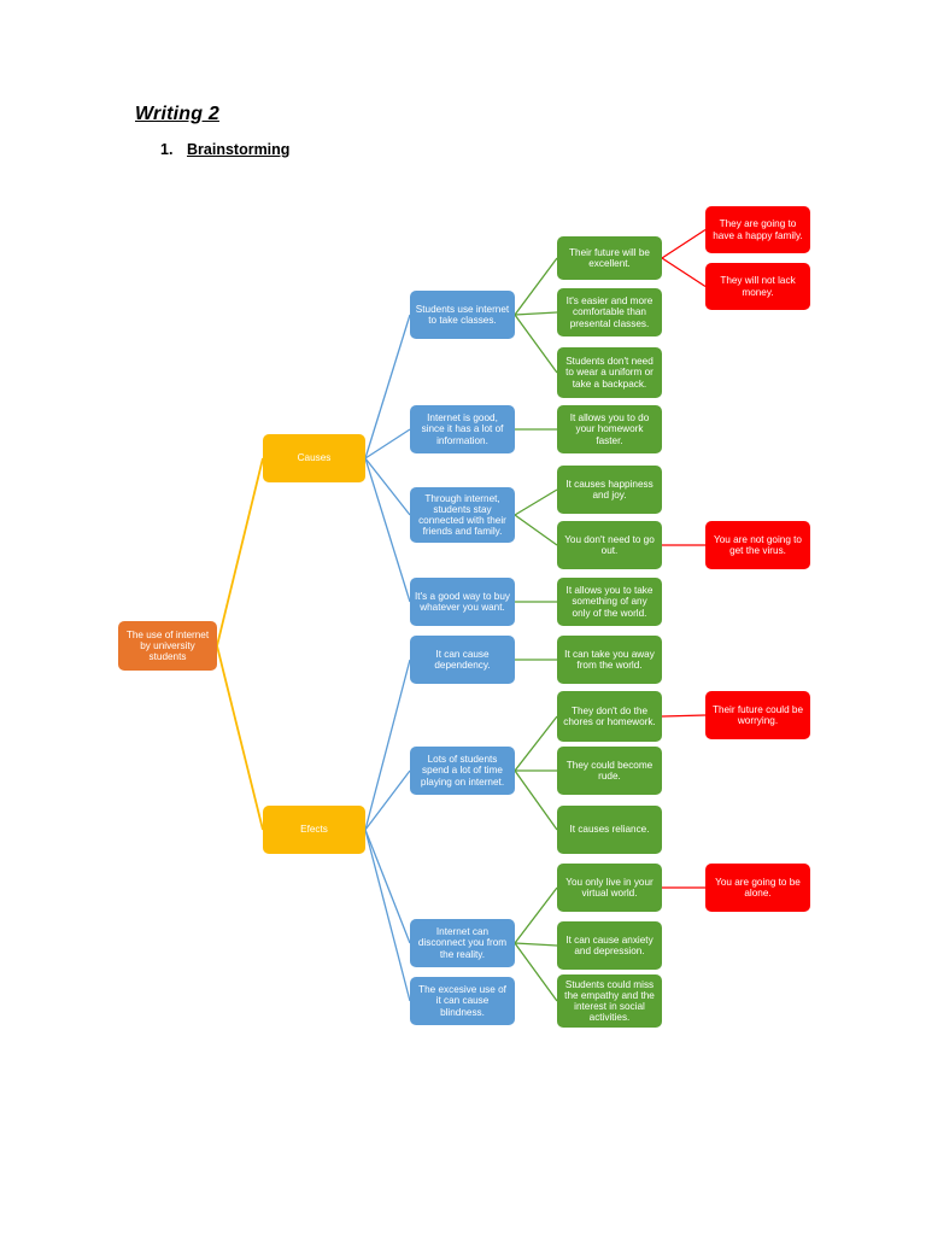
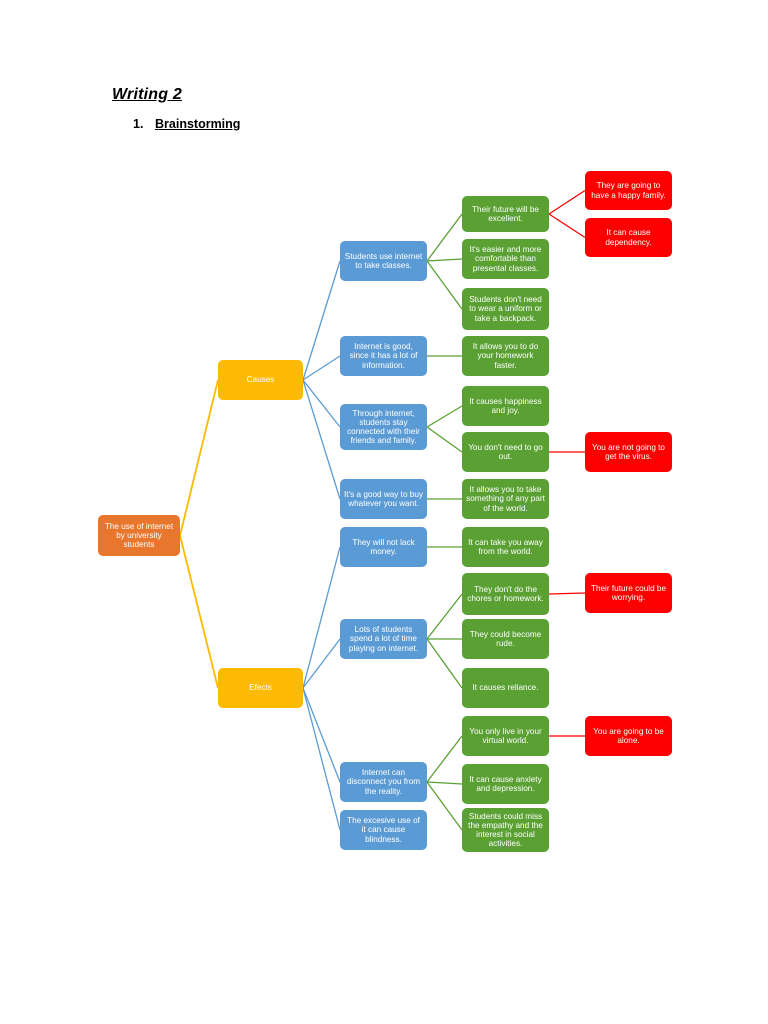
  Writing 2
  1.
  Brainstorming
  The use of internet by university students
  Causes
  Efects
  Students use internet to take classes.
  Internet is good, since it has a lot of information.
  Through internet, students stay connected with their friends and family.
  It's a good way to buy whatever you want.
- It can cause dependency.
+ They will not lack money.
  Lots of students spend a lot of time playing on internet.
  Internet can disconnect you from the reality.
  The excesive use of it can cause blindness.
  Their future will be excellent.
  It's easier and more comfortable than presental classes.
  Students don't need to wear a uniform or take a backpack.
  It allows you to do your homework faster.
  It causes happiness and joy.
  You don't need to go out.
- It allows you to take something of any only of the world.
+ It allows you to take something of any part of the world.
  It can take you away from the world.
  They don't do the chores or homework.
  They could become rude.
  It causes reliance.
  You only live in your virtual world.
  It can cause anxiety and depression.
  Students could miss the empathy and the interest in social activities.
  They are going to have a happy family.
- They will not lack money.
+ It can cause dependency.
  You are not going to get the virus.
  Their future could be worrying.
  You are going to be alone.
